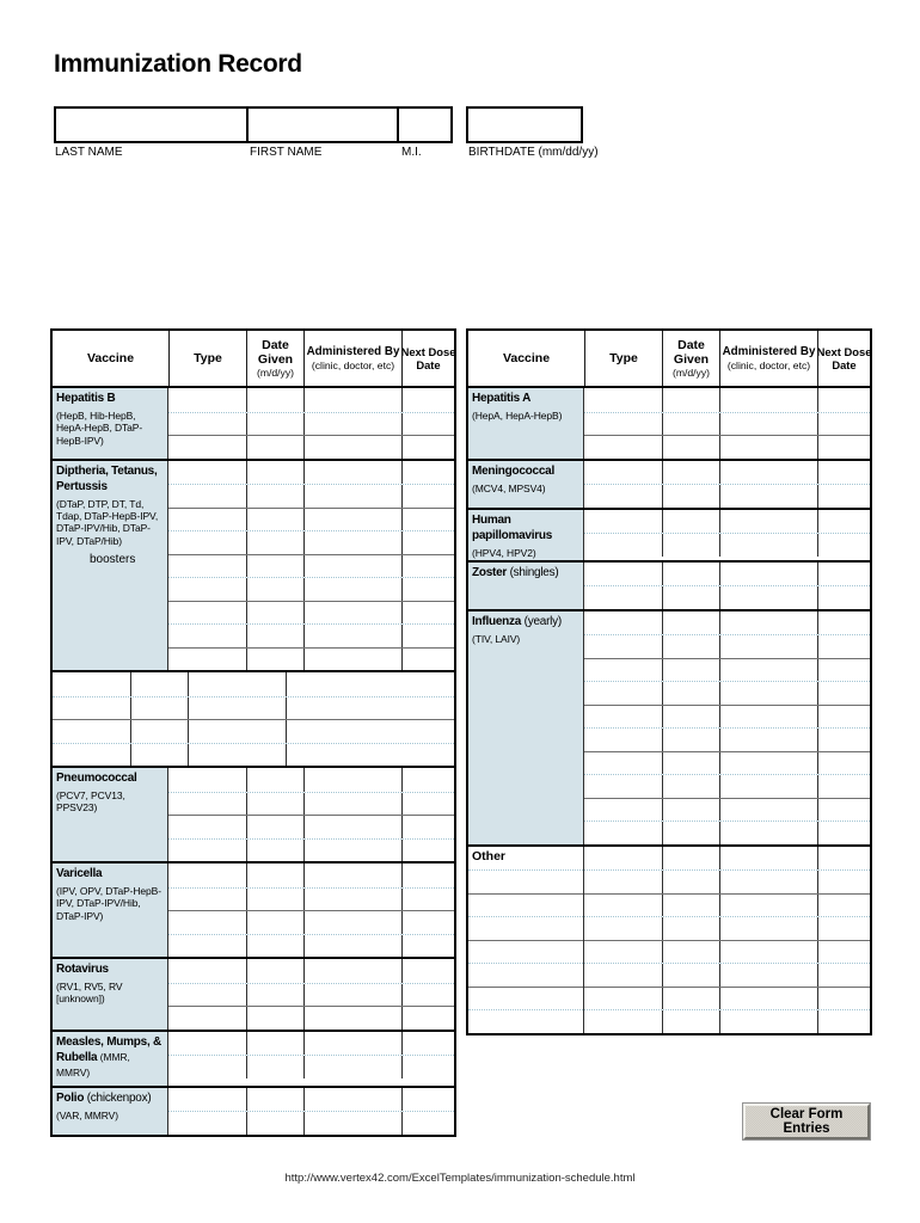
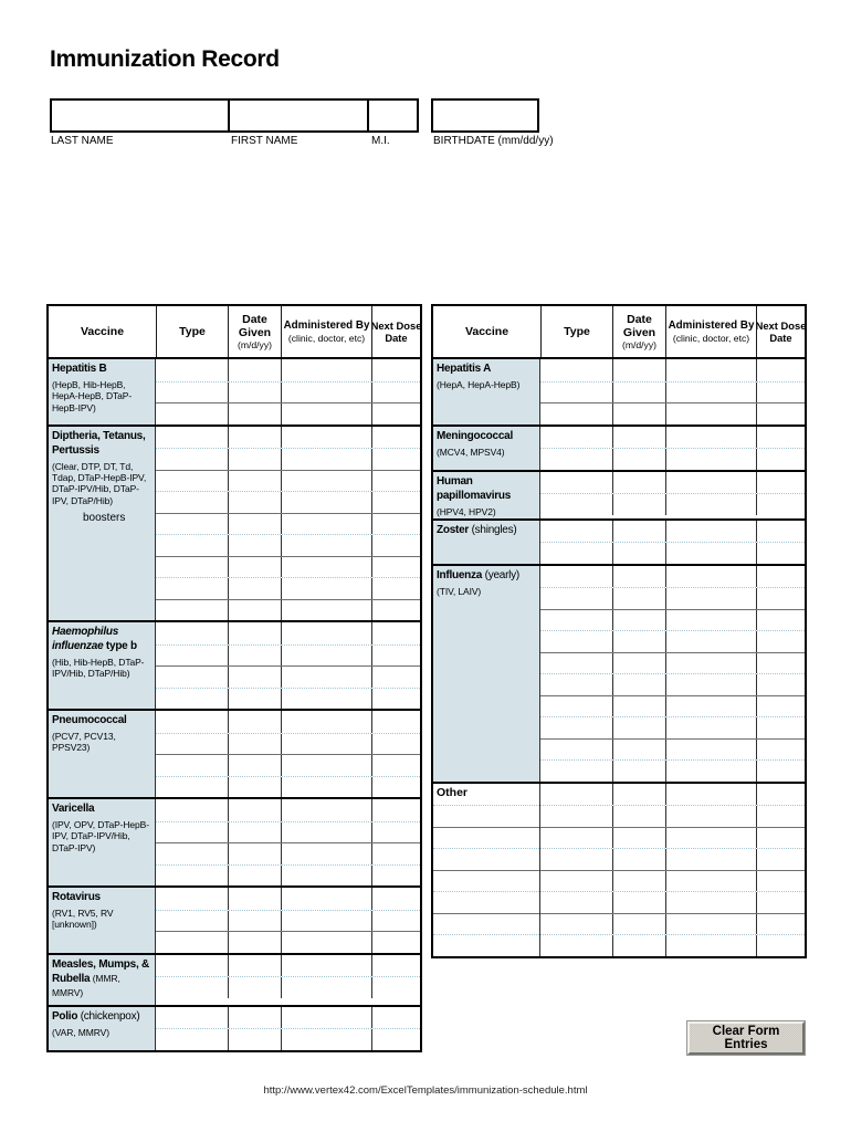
  Immunization Record
  LAST NAME
  FIRST NAME
  M.I.
  BIRTHDATE (mm/dd/yy)
  Vaccine
  Type
  Date
  Given
  (m/d/yy)
  Administered By
  (clinic, doctor, etc)
  Next Dose
  Date
  Hepatitis B
  (HepB, Hib-HepB, HepA-HepB, DTaP-HepB-IPV)
  Diptheria, Tetanus, Pertussis
- (DTaP, DTP, DT, Td, Tdap, DTaP-HepB-IPV, DTaP-IPV/Hib, DTaP-IPV, DTaP/Hib)
+ (Clear, DTP, DT, Td, Tdap, DTaP-HepB-IPV, DTaP-IPV/Hib, DTaP-IPV, DTaP/Hib)
  boosters
+ Haemophilus influenzae type b
+ (Hib, Hib-HepB, DTaP-IPV/Hib, DTaP/Hib)
  Pneumococcal
  (PCV7, PCV13, PPSV23)
  Varicella
  (IPV, OPV, DTaP-HepB-IPV, DTaP-IPV/Hib, DTaP-IPV)
  Rotavirus
  (RV1, RV5, RV [unknown])
  Measles, Mumps, & Rubella (MMR, MMRV)
  Polio (chickenpox)
  (VAR, MMRV)
  Vaccine
  Type
  Date
  Given
  (m/d/yy)
  Administered By
  (clinic, doctor, etc)
  Next Dose
  Date
  Hepatitis A
  (HepA, HepA-HepB)
  Meningococcal
  (MCV4, MPSV4)
  Human papillomavirus
  (HPV4, HPV2)
  Zoster (shingles)
  Influenza (yearly)
  (TIV, LAIV)
  Other
  Clear Form Entries
  http://www.vertex42.com/ExcelTemplates/immunization-schedule.html
